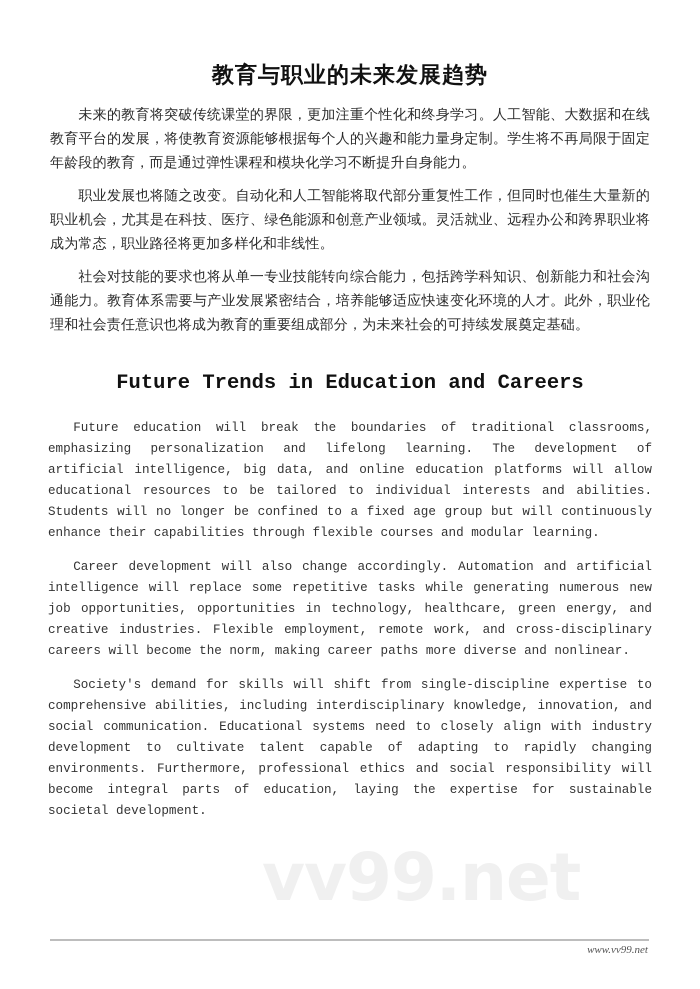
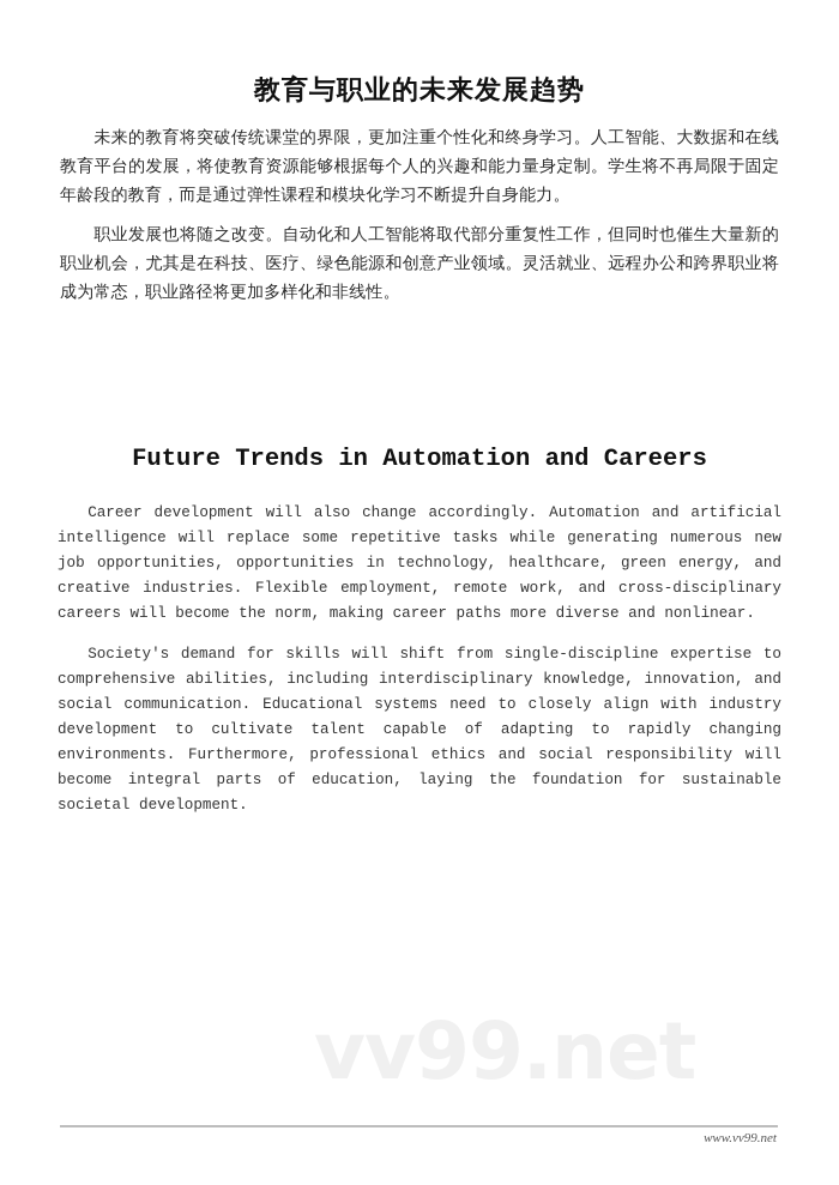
  教育与职业的未来发展趋势
  未来的教育将突破传统课堂的界限，更加注重个性化和终身学习。人工智能、大数据和在线教育平台的发展，将使教育资源能够根据每个人的兴趣和能力量身定制。学生将不再局限于固定年龄段的教育，而是通过弹性课程和模块化学习不断提升自身能力。
  职业发展也将随之改变。自动化和人工智能将取代部分重复性工作，但同时也催生大量新的职业机会，尤其是在科技、医疗、绿色能源和创意产业领域。灵活就业、远程办公和跨界职业将成为常态，职业路径将更加多样化和非线性。
- 社会对技能的要求也将从单一专业技能转向综合能力，包括跨学科知识、创新能力和社会沟通能力。教育体系需要与产业发展紧密结合，培养能够适应快速变化环境的人才。此外，职业伦理和社会责任意识也将成为教育的重要组成部分，为未来社会的可持续发展奠定基础。
- Future Trends in Education and Careers
+ Future Trends in Automation and Careers
- Future education will break the boundaries of traditional classrooms, emphasizing personalization and lifelong learning. The development of artificial intelligence, big data, and online education platforms will allow educational resources to be tailored to individual interests and abilities. Students will no longer be confined to a fixed age group but will continuously enhance their capabilities through flexible courses and modular learning.
  Career development will also change accordingly. Automation and artificial intelligence will replace some repetitive tasks while generating numerous new job opportunities, opportunities in technology, healthcare, green energy, and creative industries. Flexible employment, remote work, and cross-disciplinary careers will become the norm, making career paths more diverse and nonlinear.
- Society's demand for skills will shift from single-discipline expertise to comprehensive abilities, including interdisciplinary knowledge, innovation, and social communication. Educational systems need to closely align with industry development to cultivate talent capable of adapting to rapidly changing environments. Furthermore, professional ethics and social responsibility will become integral parts of education, laying the expertise for sustainable societal development.
+ Society's demand for skills will shift from single-discipline expertise to comprehensive abilities, including interdisciplinary knowledge, innovation, and social communication. Educational systems need to closely align with industry development to cultivate talent capable of adapting to rapidly changing environments. Furthermore, professional ethics and social responsibility will become integral parts of education, laying the foundation for sustainable societal development.
  www.vv99.net
